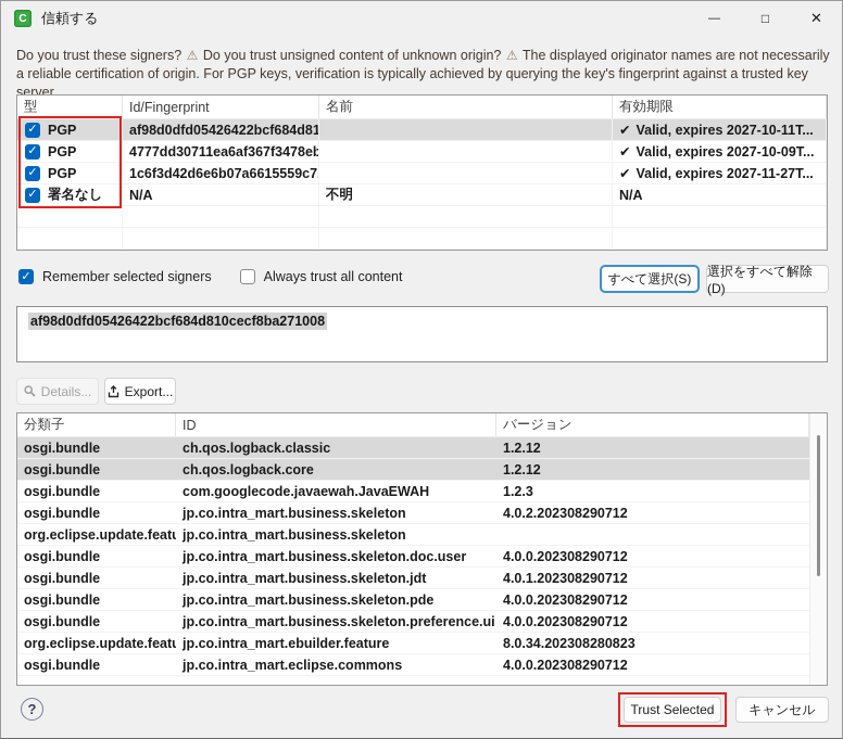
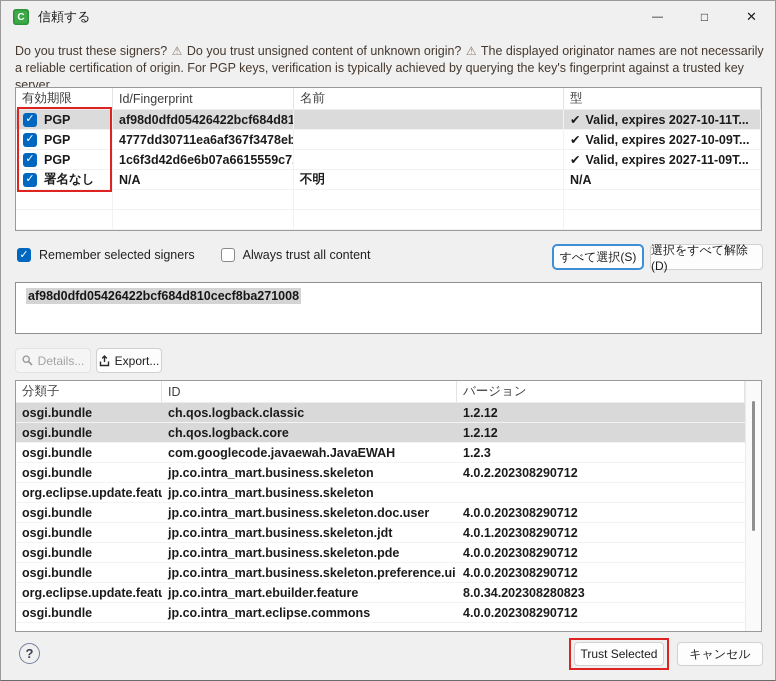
  C
  信頼する
  —
  □
  ✕
  Do you trust these signers? ⚠ Do you trust unsigned content of unknown origin? ⚠ The displayed originator names are not necessarily a reliable certification of origin. For PGP keys, verification is typically achieved by querying the key's fingerprint against a trusted key server.
- 型
+ 有効期限
  Id/Fingerprint
  名前
- 有効期限
+ 型
  ✓
  PGP
  af98d0dfd05426422bcf684d81
  ✔
  Valid, expires 2027-10-11T...
  ✓
  PGP
  4777dd30711ea6af367f3478eb
  ✔
  Valid, expires 2027-10-09T...
  ✓
  PGP
  1c6f3d42d6e6b07a6615559c7.
  ✔
- Valid, expires 2027-11-27T...
+ Valid, expires 2027-11-09T...
  ✓
  署名なし
  N/A
  不明
  N/A
  ✓
  Remember selected signers
  Always trust all content
  すべて選択(S)
  選択をすべて解除(D)
  af98d0dfd05426422bcf684d810cecf8ba271008
  Details...
  Export...
  分類子
  ID
  バージョン
  osgi.bundle
  ch.qos.logback.classic
  1.2.12
  osgi.bundle
  ch.qos.logback.core
  1.2.12
  osgi.bundle
  com.googlecode.javaewah.JavaEWAH
  1.2.3
  osgi.bundle
  jp.co.intra_mart.business.skeleton
  4.0.2.202308290712
  org.eclipse.update.featu
  jp.co.intra_mart.business.skeleton
  osgi.bundle
  jp.co.intra_mart.business.skeleton.doc.user
  4.0.0.202308290712
  osgi.bundle
  jp.co.intra_mart.business.skeleton.jdt
  4.0.1.202308290712
  osgi.bundle
  jp.co.intra_mart.business.skeleton.pde
  4.0.0.202308290712
  osgi.bundle
  jp.co.intra_mart.business.skeleton.preference.ui
  4.0.0.202308290712
  org.eclipse.update.featu
  jp.co.intra_mart.ebuilder.feature
  8.0.34.202308280823
  osgi.bundle
  jp.co.intra_mart.eclipse.commons
  4.0.0.202308290712
  ?
  Trust Selected
  キャンセル
